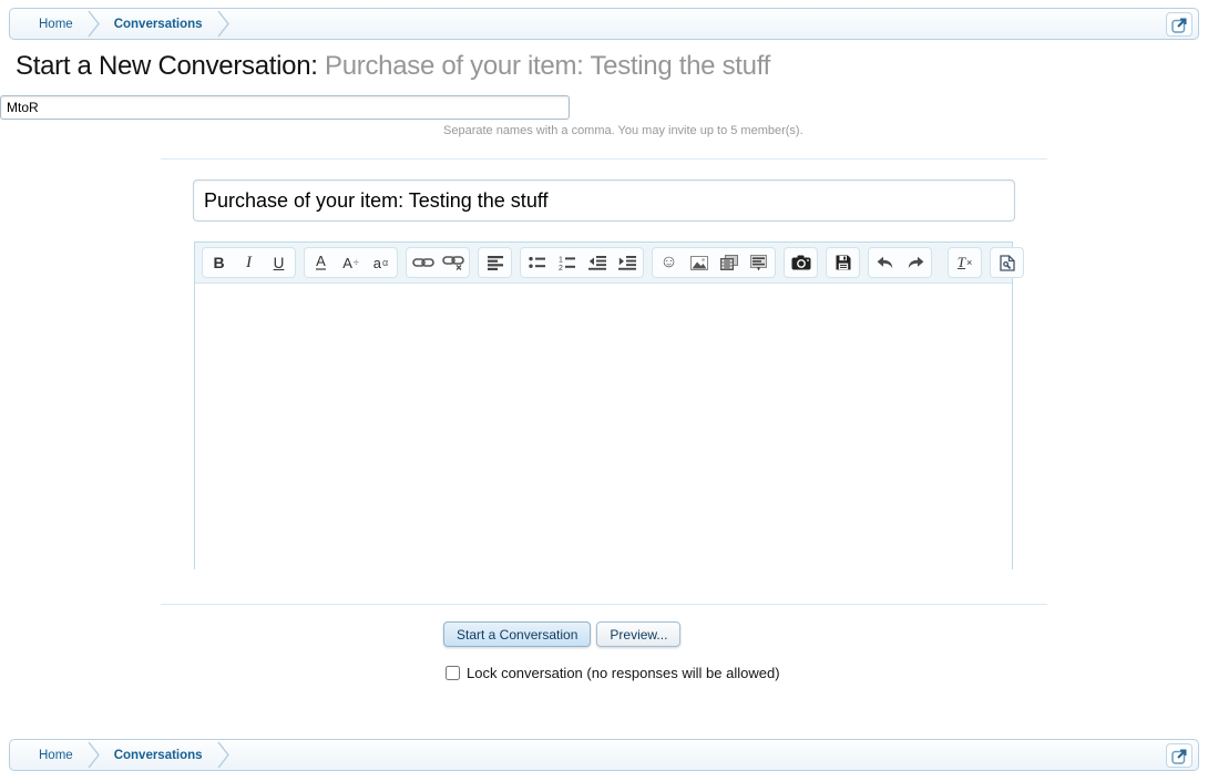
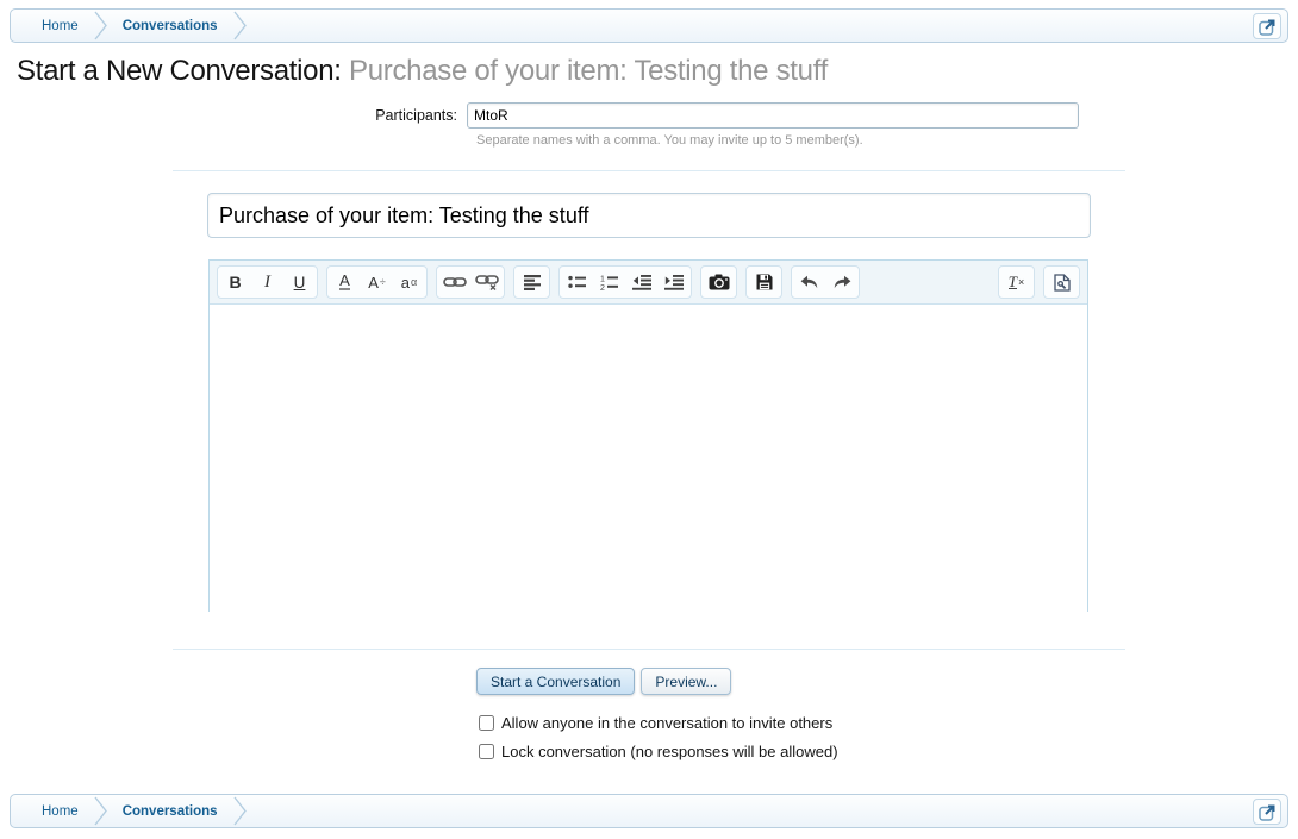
  Home
  Conversations
  Start a New Conversation: Purchase of your item: Testing the stuff
+ Participants:
  MtoR
  Separate names with a comma. You may invite up to 5 member(s).
  Purchase of your item: Testing the stuff
  B
  I
  U
  A
  A
  ÷
  a
  α
- ☺
  T
  ×
  Start a Conversation
  Preview...
+ Allow anyone in the conversation to invite others
  Lock conversation (no responses will be allowed)
  Home
  Conversations
